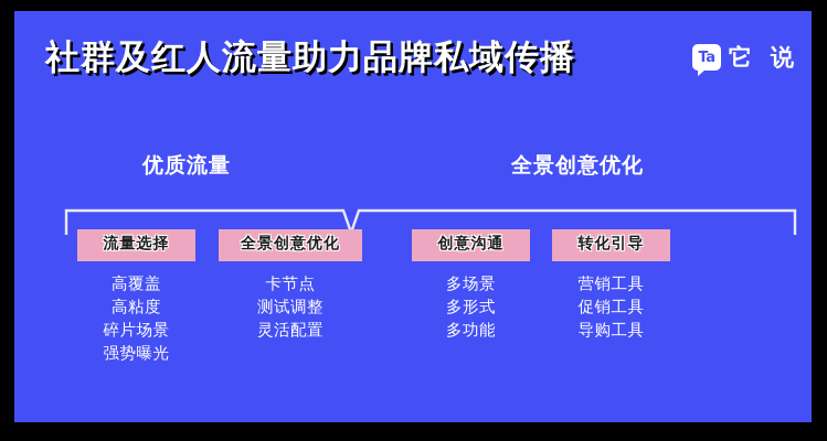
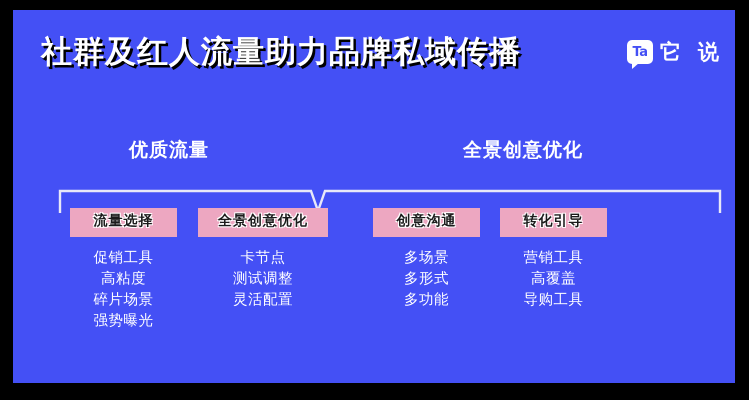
  社群及红人流量助力品牌私域传播
  Ta
  它
  说
  优质流量
  全景创意优化
  流量选择
- 高覆盖
+ 促销工具
  高粘度
  碎片场景
  强势曝光
  全景创意优化
  卡节点
  测试调整
  灵活配置
  创意沟通
  多场景
  多形式
  多功能
  转化引导
  营销工具
- 促销工具
+ 高覆盖
  导购工具
